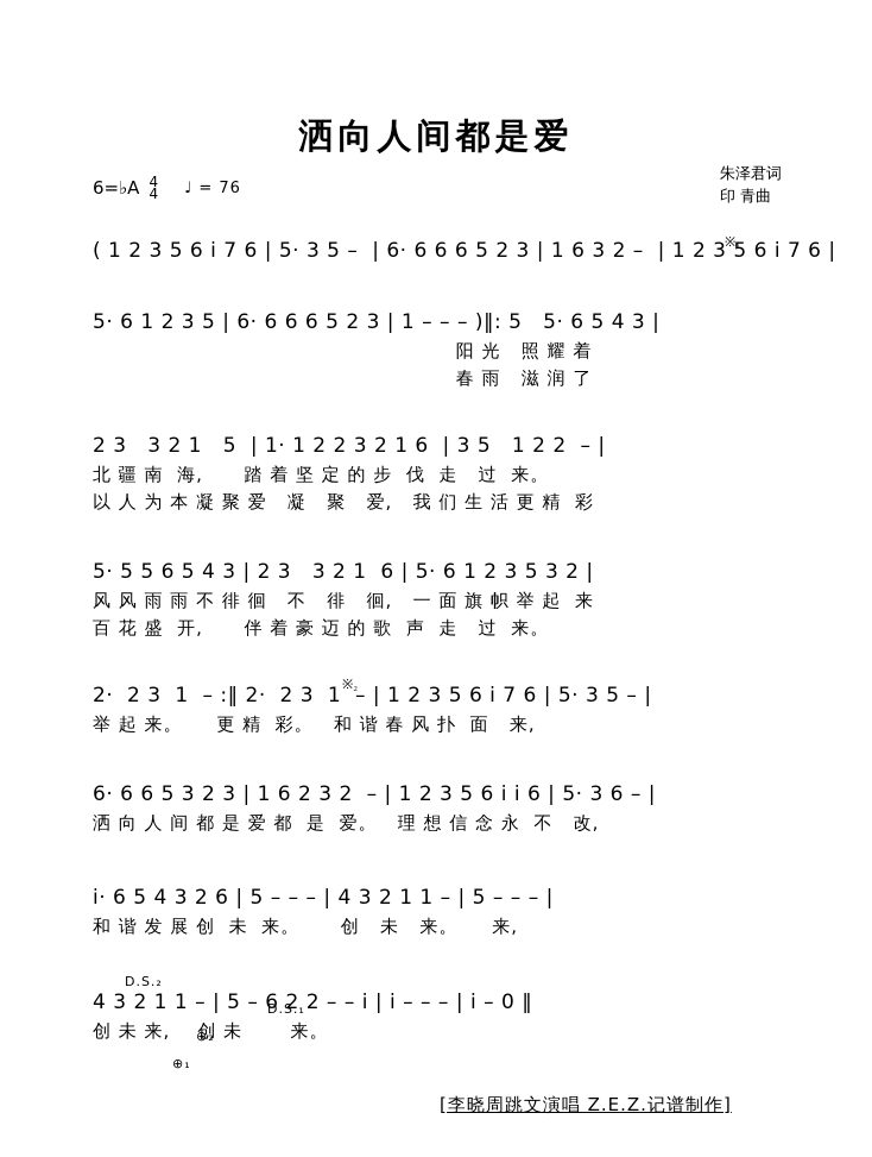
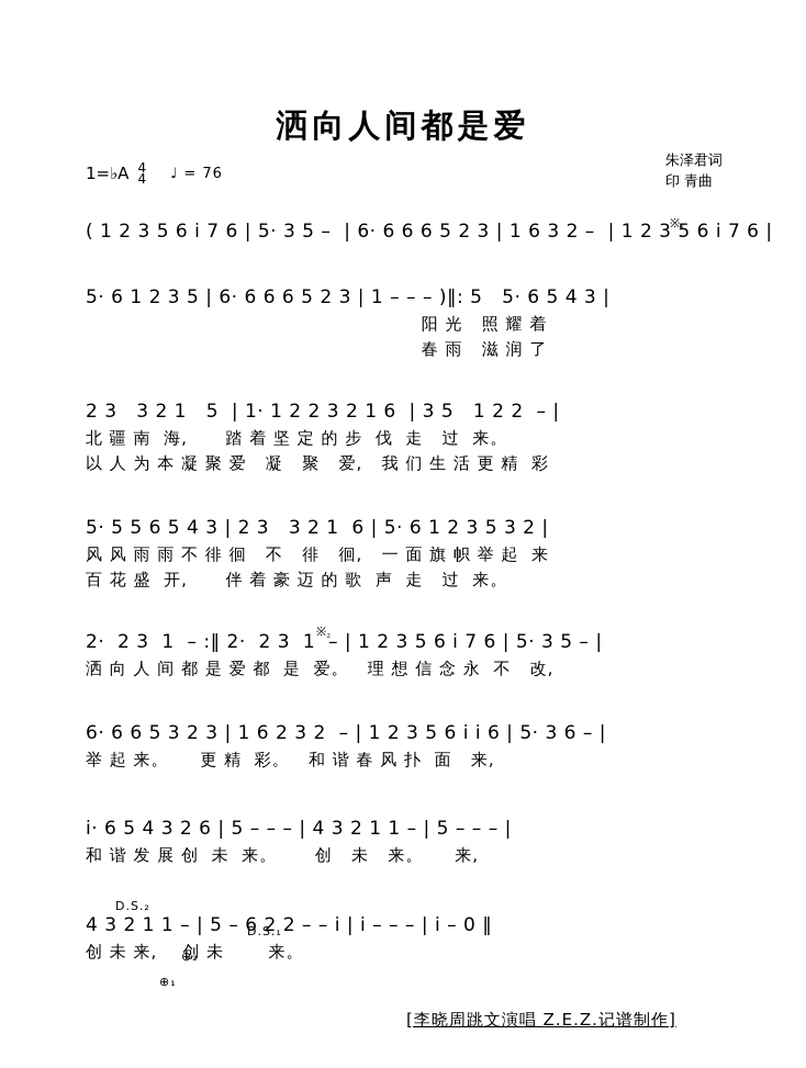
  洒向人间都是爱
  朱泽君词
  印 青曲
- 6=♭A
+ 1=♭A
  4
  4
  ♩ = 76
  ( 1 2 3 5 6 i 7 6 | 5· 3 5 – | 6· 6 6 6 5 2 3 | 1 6 3 2 – | 1 2 3 5 6 i 7 6 |
  5· 6 1 2 3 5 | 6· 6 6 6 5 2 3 | 1 – – – )‖: 5 5· 6 5 4 3 |
  阳 光 照 耀 着
  春 雨 滋 润 了
  2 3 3 2 1 5 | 1· 1 2 2 3 2 1 6 | 3 5 1 2 2 – |
  北 疆 南 海, 踏 着 坚 定 的 步 伐 走 过 来。
  以 人 为 本 凝 聚 爱 凝 聚 爱, 我 们 生 活 更 精 彩
  5· 5 5 6 5 4 3 | 2 3 3 2 1 6 | 5· 6 1 2 3 5 3 2 |
  风 风 雨 雨 不 徘 徊 不 徘 徊, 一 面 旗 帜 举 起 来
  百 花 盛 开, 伴 着 豪 迈 的 歌 声 走 过 来。
  2· 2 3 1 – :‖ 2· 2 3 1 – | 1 2 3 5 6 i 7 6 | 5· 3 5 – |
- 举 起 来。 更 精 彩。 和 谐 春 风 扑 面 来,
+ 洒 向 人 间 都 是 爱 都 是 爱。 理 想 信 念 永 不 改,
  6· 6 6 5 3 2 3 | 1 6 2 3 2 – | 1 2 3 5 6 i i 6 | 5· 3 6 – |
- 洒 向 人 间 都 是 爱 都 是 爱。 理 想 信 念 永 不 改,
+ 举 起 来。 更 精 彩。 和 谐 春 风 扑 面 来,
  i· 6 5 4 3 2 6 | 5 – – – | 4 3 2 1 1 – | 5 – – – |
  和 谐 发 展 创 未 来。 创 未 来。 来,
  D.S.₂ D.S.₁ ⊕₂ ⊕₁
  4 3 2 1 1 – | 5 – 6 2 2 – – i | i – – – | i – 0 ‖
  创 未 来, 创 未 来。
  ※₁
  ※₂
  [李晓周跳文演唱 Z.E.Z.记谱制作]
